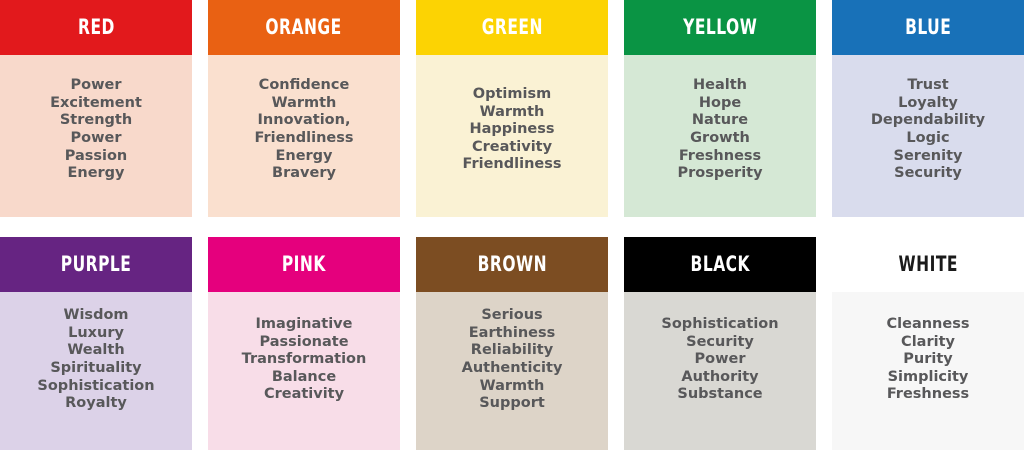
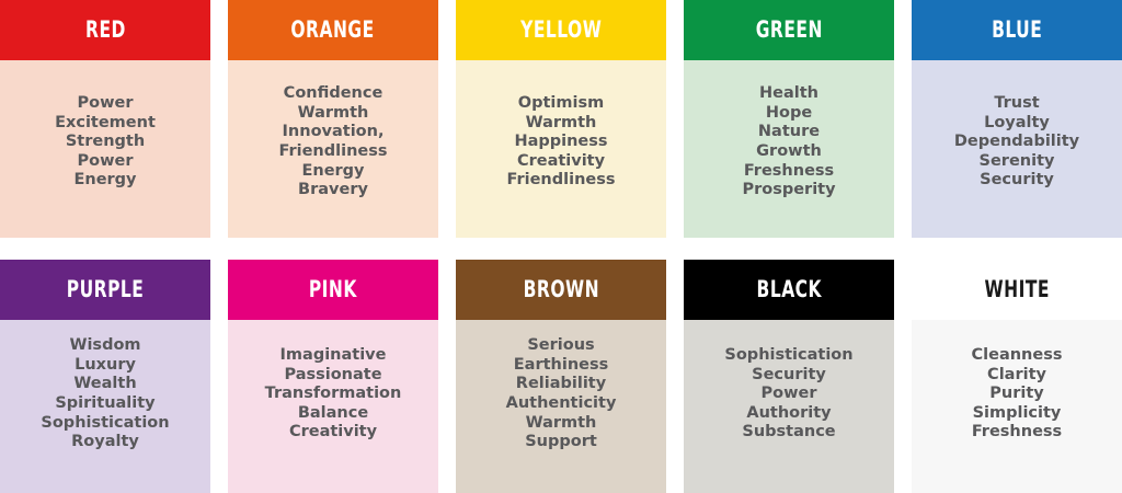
  RED
  Power
  Excitement
  Strength
  Power
- Passion
  Energy
  ORANGE
  Confidence
  Warmth
  Innovation,
  Friendliness
  Energy
  Bravery
- GREEN
+ YELLOW
  Optimism
  Warmth
  Happiness
  Creativity
  Friendliness
- YELLOW
+ GREEN
  Health
  Hope
  Nature
  Growth
  Freshness
  Prosperity
  BLUE
  Trust
  Loyalty
  Dependability
- Logic
  Serenity
  Security
  PURPLE
  Wisdom
  Luxury
  Wealth
  Spirituality
  Sophistication
  Royalty
  PINK
  Imaginative
  Passionate
  Transformation
  Balance
  Creativity
  BROWN
  Serious
  Earthiness
  Reliability
  Authenticity
  Warmth
  Support
  BLACK
  Sophistication
  Security
  Power
  Authority
  Substance
  WHITE
  Cleanness
  Clarity
  Purity
  Simplicity
  Freshness
